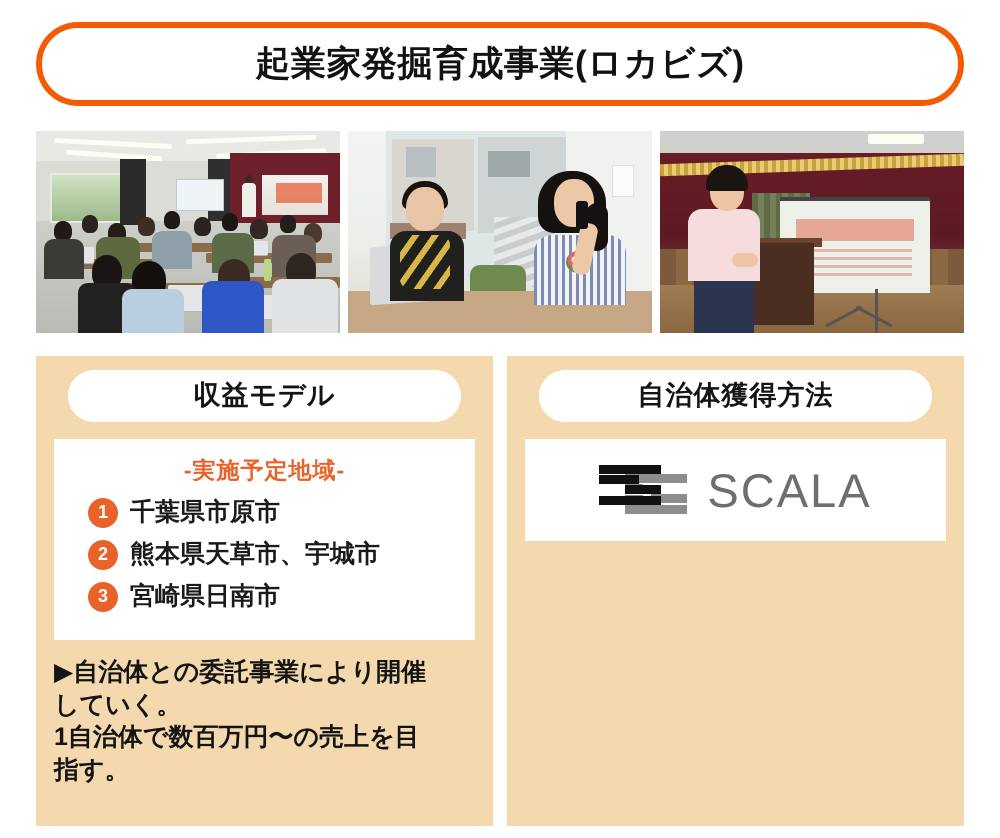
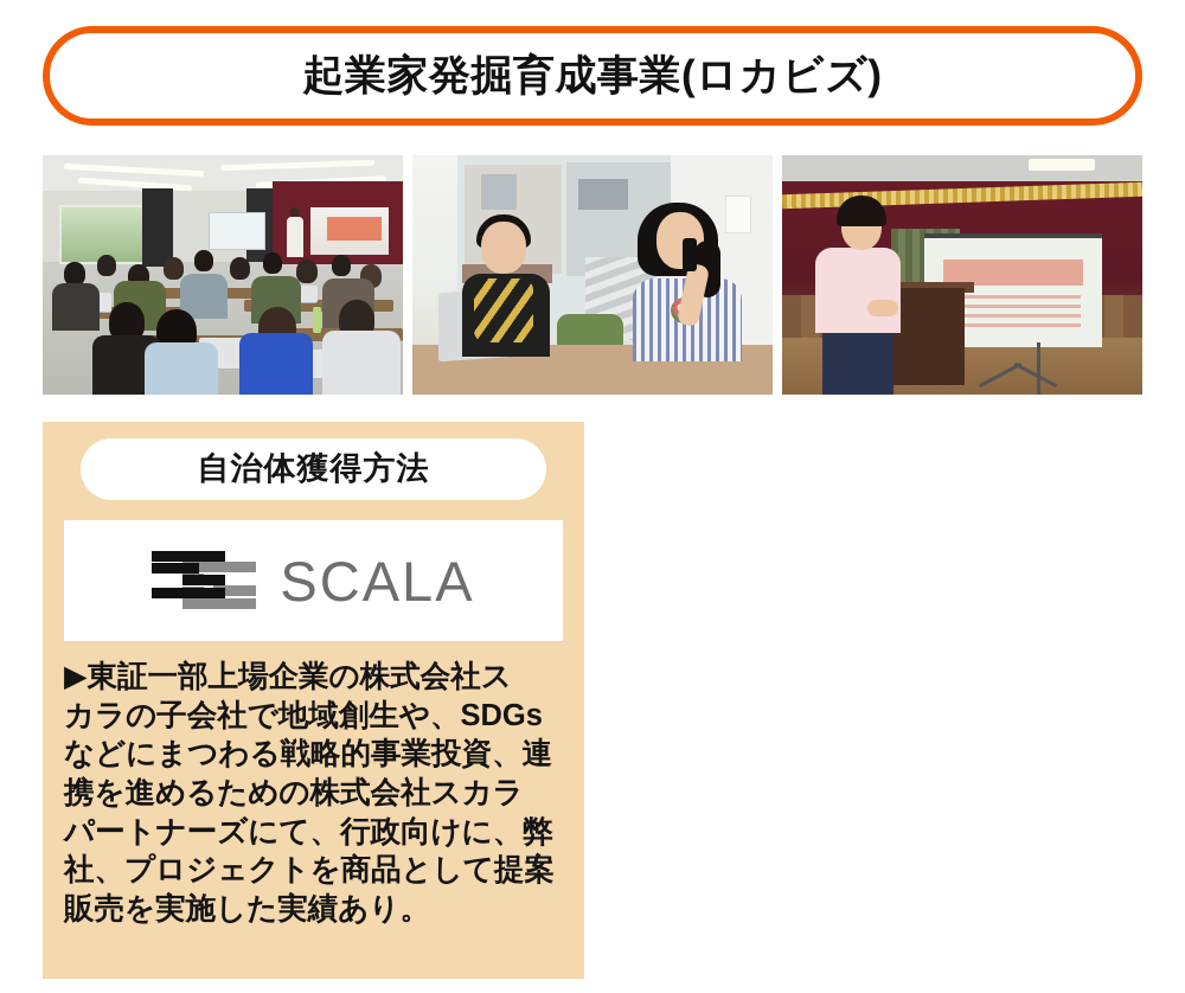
  起業家発掘育成事業(ロカビズ)
- 収益モデル
- -実施予定地域-
- 1
- 千葉県市原市
- 2
- 熊本県天草市、宇城市
- 3
- 宮崎県日南市
- ▶自治体との委託事業により開催
- していく。
- 1自治体で数百万円〜の売上を目
- 指す。
  自治体獲得方法
  SCALA
+ ▶東証一部上場企業の株式会社ス
+ カラの子会社で地域創生や、SDGs
+ などにまつわる戦略的事業投資、連
+ 携を進めるための株式会社スカラ
+ パートナーズにて、行政向けに、弊
+ 社、プロジェクトを商品として提案
+ 販売を実施した実績あり。
